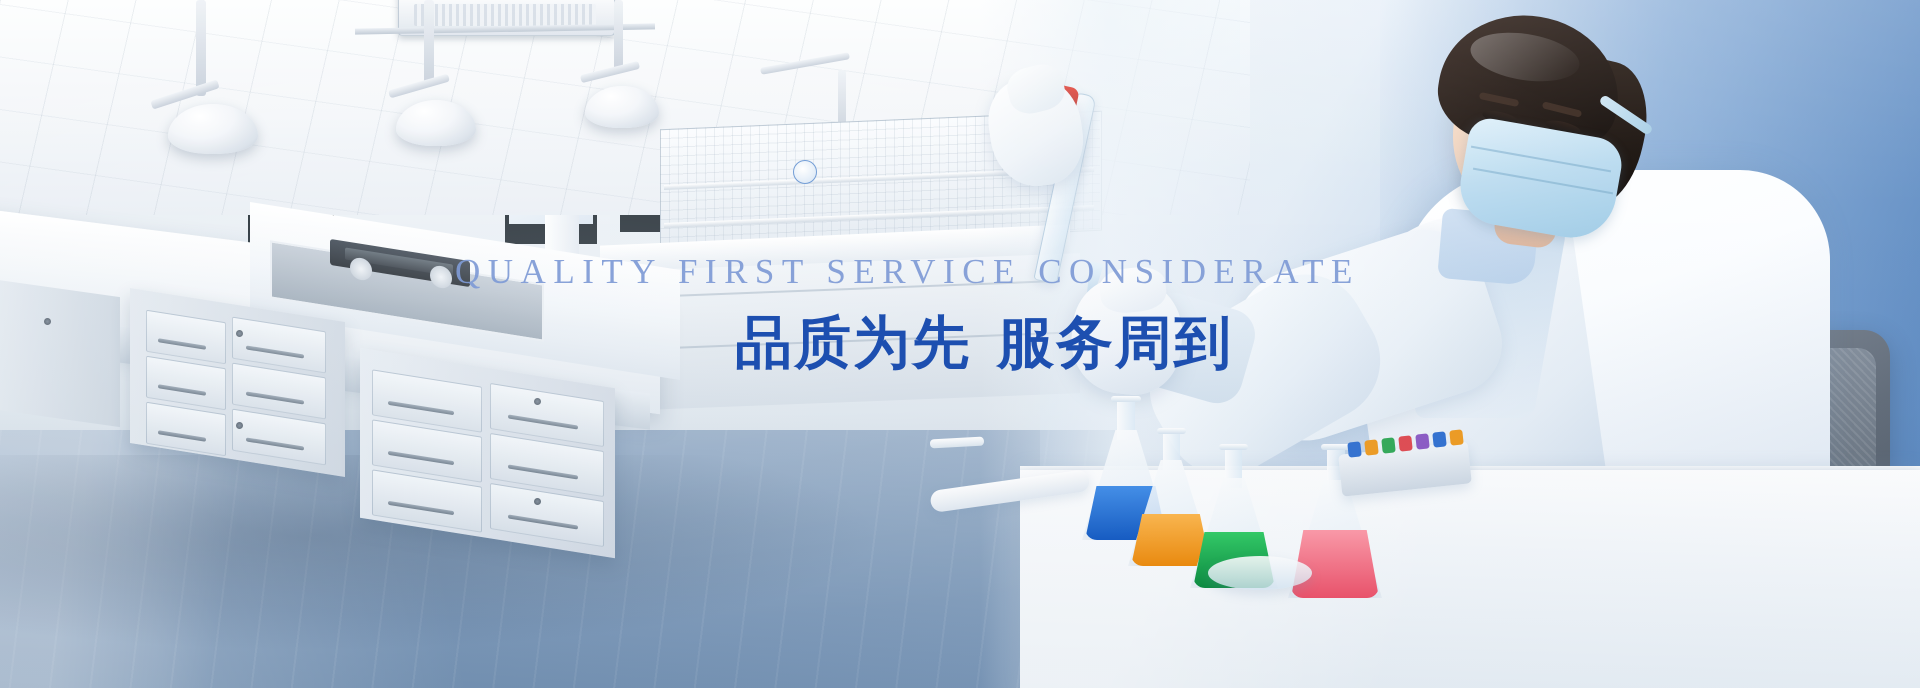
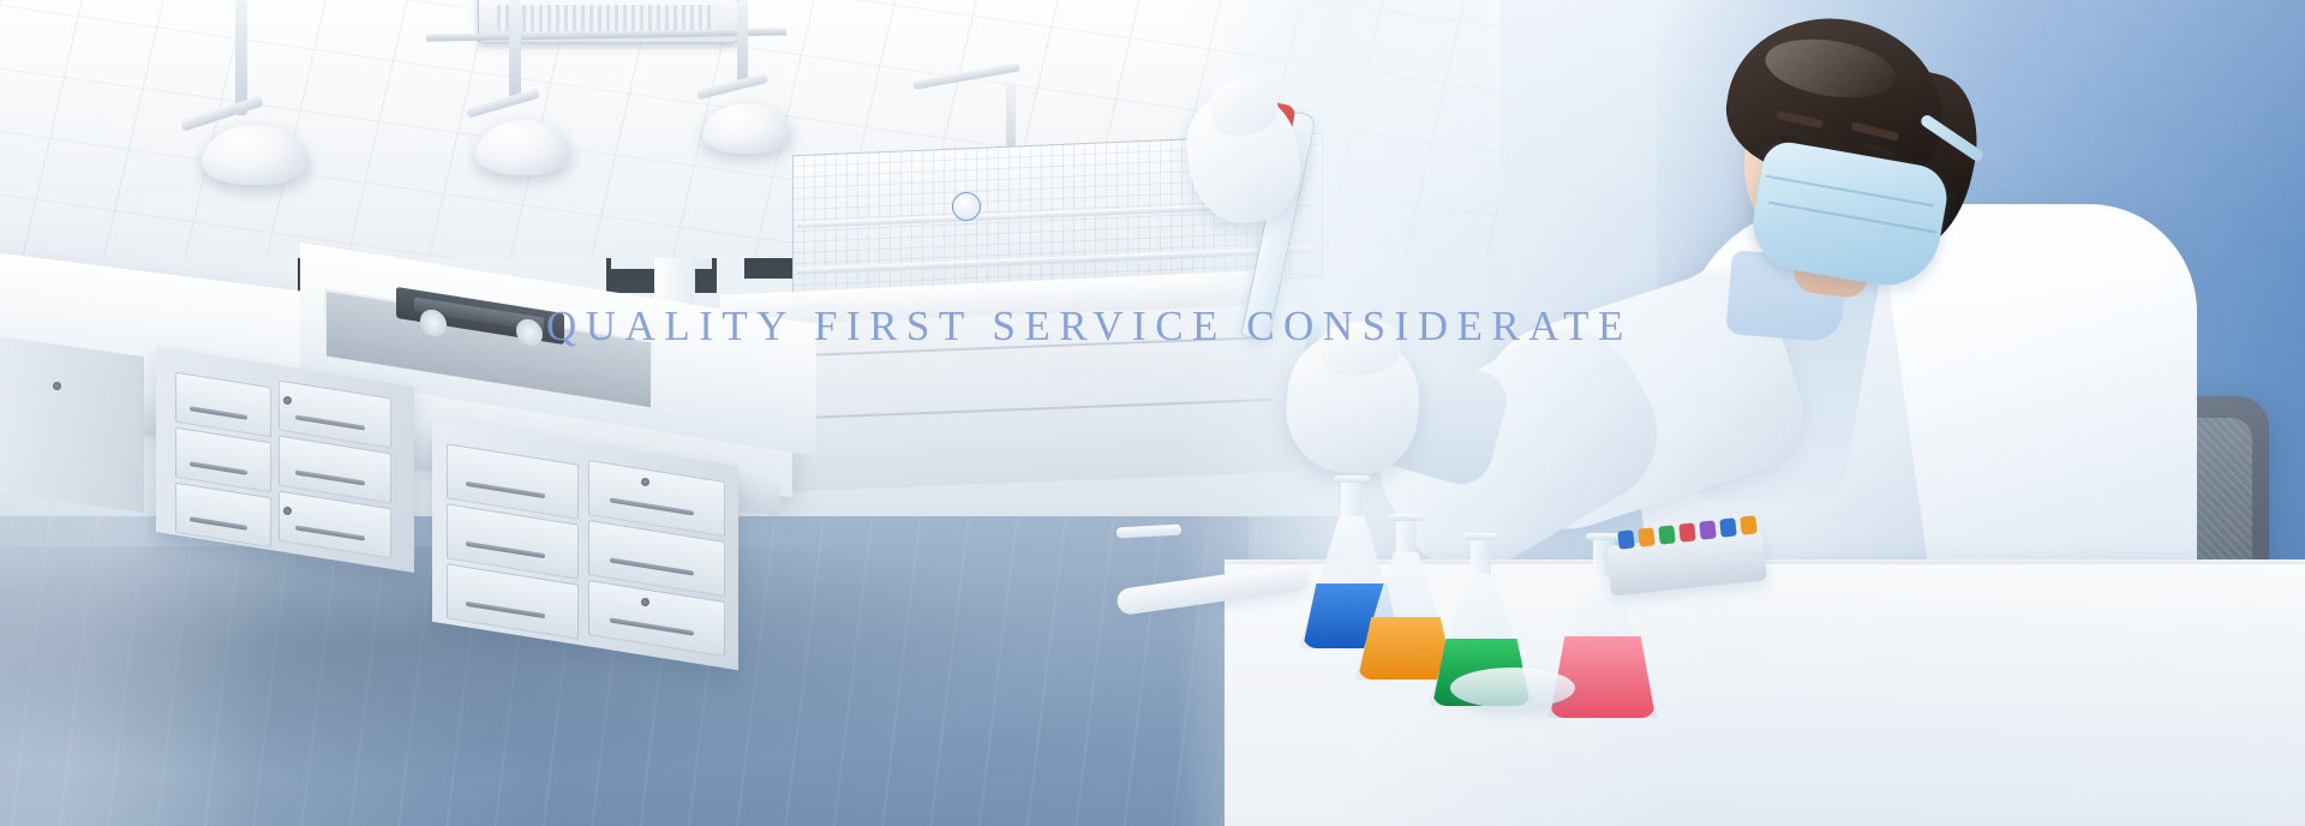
  QUALITY FIRST SERVICE CONSIDERATE
- 品质为先 服务周到
